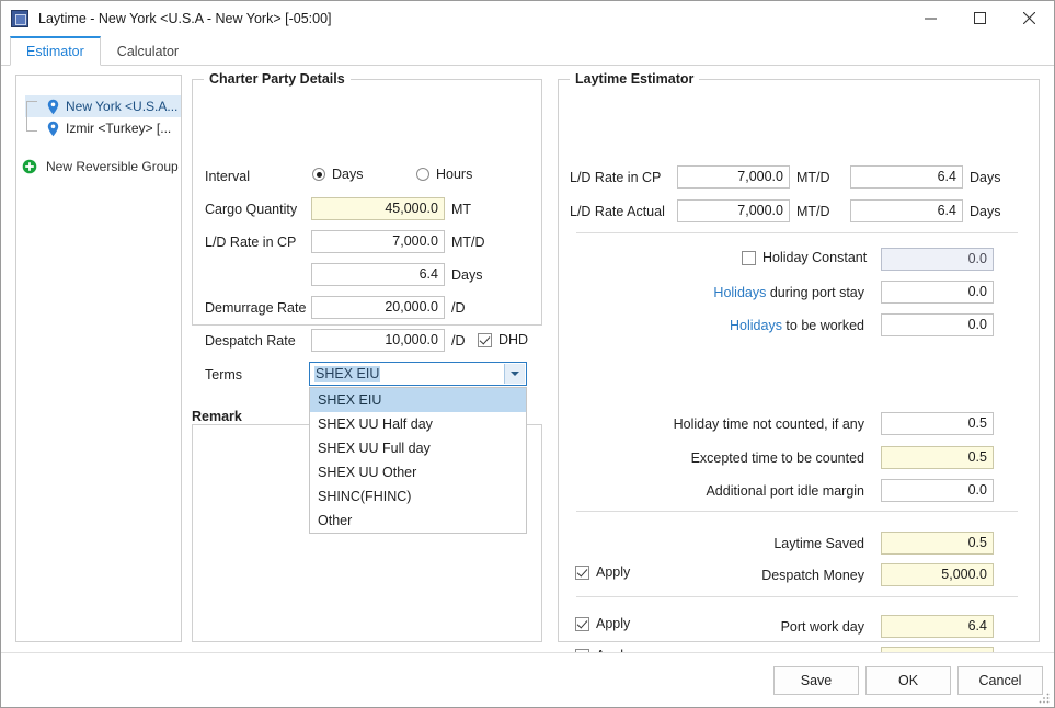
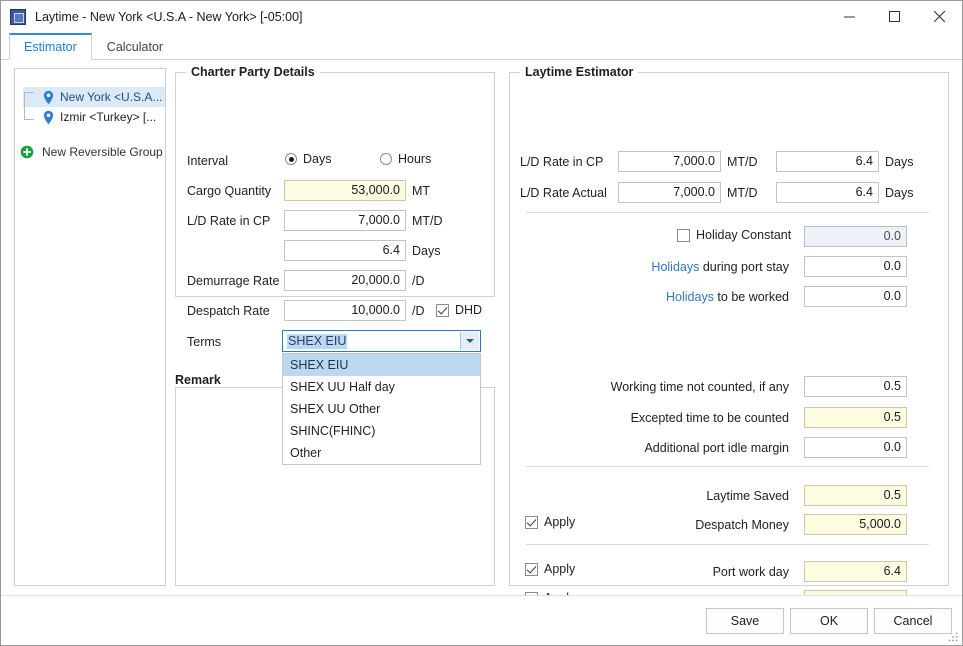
  Laytime - New York <U.S.A - New York> [-05:00]
  Estimator
  Calculator
  New York <U.S.A...
  Izmir <Turkey> [...
  New Reversible Group
  Charter Party Details
  Interval
  Days
  Hours
  Cargo Quantity
- 45,000.0
+ 53,000.0
  MT
  L/D Rate in CP
  7,000.0
  MT/D
  6.4
  Days
  Demurrage Rate
  20,000.0
  /D
  Despatch Rate
  10,000.0
  /D
  DHD
  Terms
  SHEX EIU
  SHEX EIU
  SHEX UU Half day
- SHEX UU Full day
  SHEX UU Other
  SHINC(FHINC)
  Other
  Remark
  Laytime Estimator
  L/D Rate in CP
  7,000.0
  MT/D
  6.4
  Days
  L/D Rate Actual
  7,000.0
  MT/D
  6.4
  Days
  Holiday Constant
  0.0
  Holidays during port stay
  0.0
  Holidays to be worked
  0.0
- Holiday time not counted, if any
+ Working time not counted, if any
  0.5
  Excepted time to be counted
  0.5
  Additional port idle margin
  0.0
  Laytime Saved
  0.5
  Apply
  Despatch Money
  5,000.0
  Apply
  Port work day
  6.4
  Save
  OK
  Cancel
